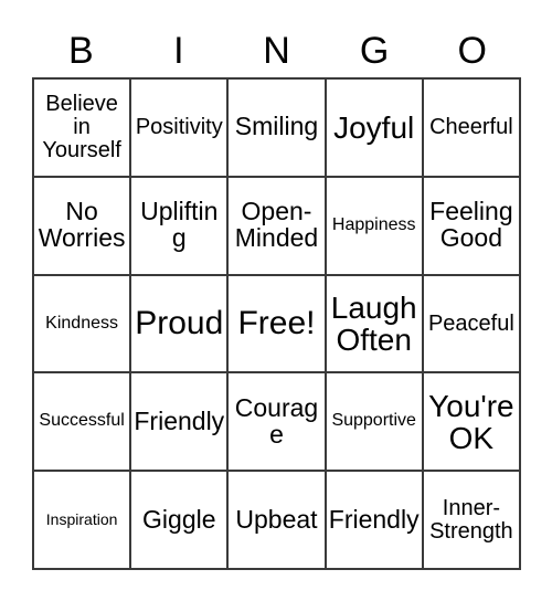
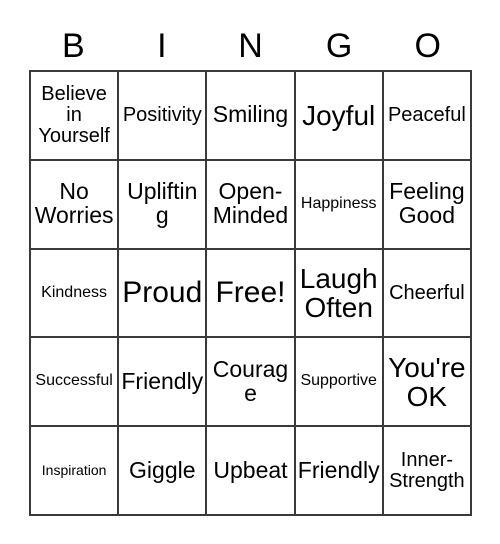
  B
  I
  N
  G
  O
  Believe in Yourself
  Positivity
  Smiling
  Joyful
- Cheerful
+ Peaceful
  No Worries
  Uplifting
  Open-Minded
  Happiness
  Feeling Good
  Kindness
  Proud
  Free!
  Laugh Often
- Peaceful
+ Cheerful
  Successful
  Friendly
  Courage
  Supportive
  You're OK
  Inspiration
  Giggle
  Upbeat
  Friendly
  Inner-Strength
